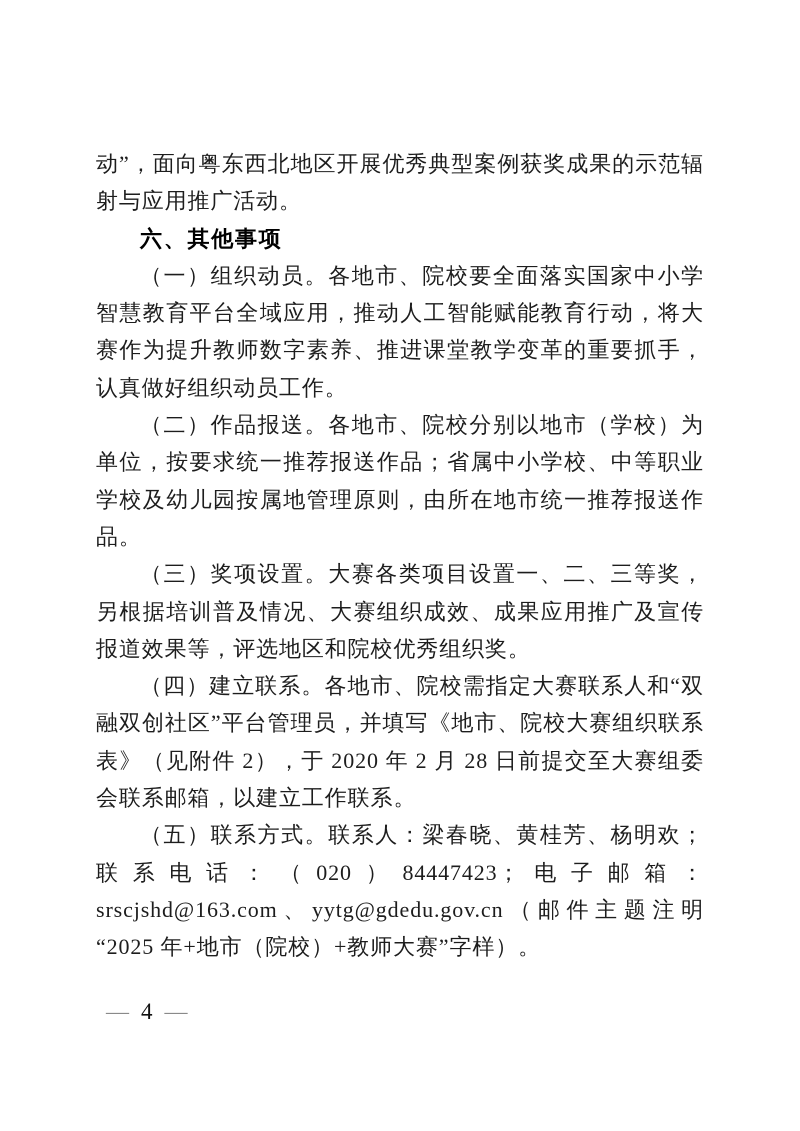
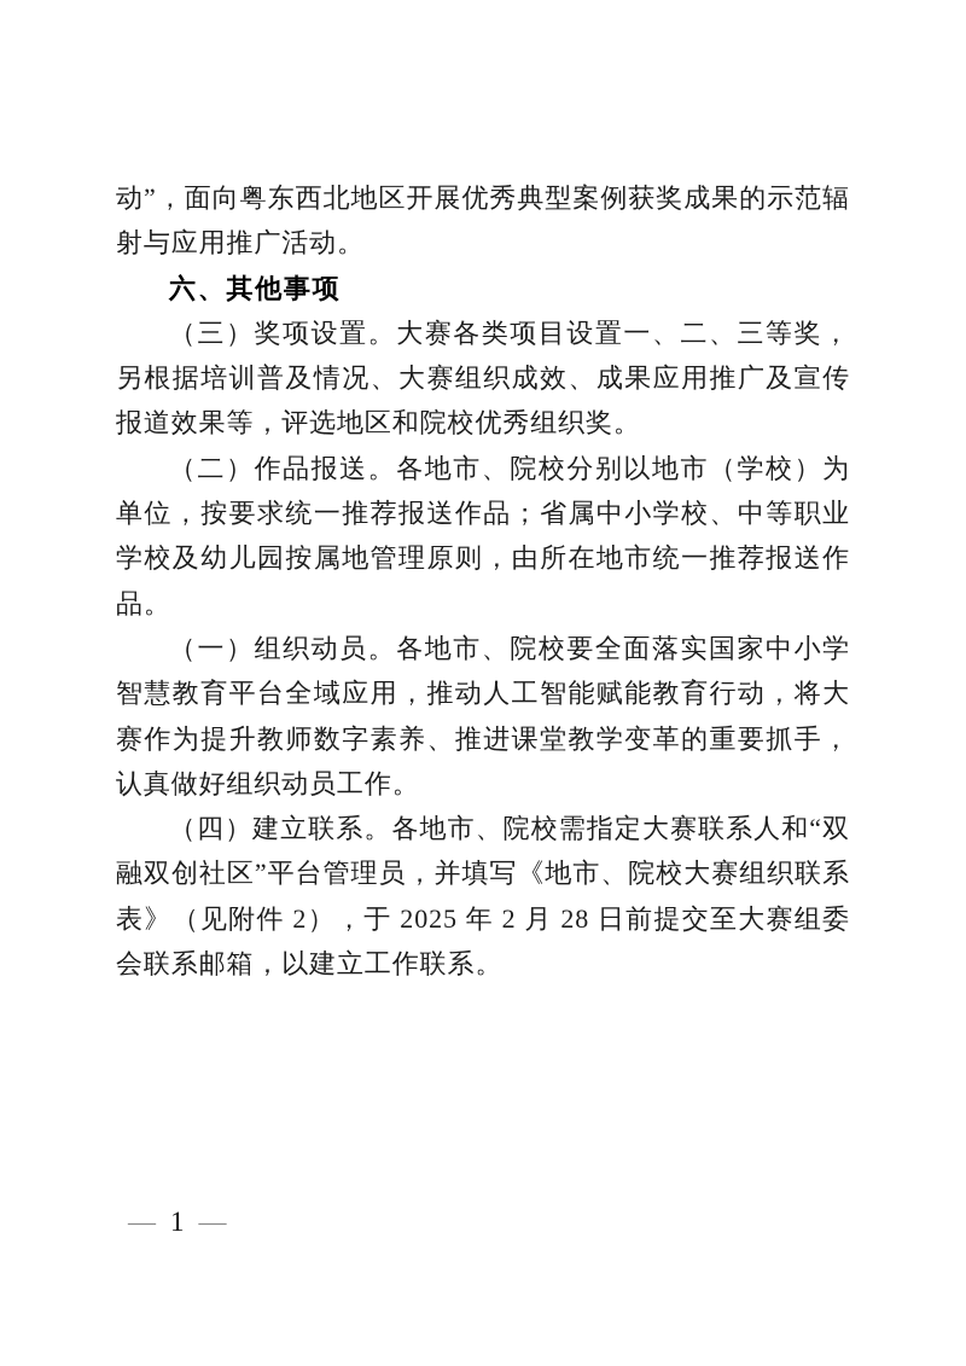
  动”，面向粤东西北地区开展优秀典型案例获奖成果的示范辐射与应用推广活动。
  六、其他事项
- （一）组织动员。各地市、院校要全面落实国家中小学智慧教育平台全域应用，推动人工智能赋能教育行动，将大赛作为提升教师数字素养、推进课堂教学变革的重要抓手，认真做好组织动员工作。
+ （三）奖项设置。大赛各类项目设置一、二、三等奖，另根据培训普及情况、大赛组织成效、成果应用推广及宣传报道效果等，评选地区和院校优秀组织奖。
  （二）作品报送。各地市、院校分别以地市（学校）为单位，按要求统一推荐报送作品；省属中小学校、中等职业学校及幼儿园按属地管理原则，由所在地市统一推荐报送作品。
- （三）奖项设置。大赛各类项目设置一、二、三等奖，另根据培训普及情况、大赛组织成效、成果应用推广及宣传报道效果等，评选地区和院校优秀组织奖。
+ （一）组织动员。各地市、院校要全面落实国家中小学智慧教育平台全域应用，推动人工智能赋能教育行动，将大赛作为提升教师数字素养、推进课堂教学变革的重要抓手，认真做好组织动员工作。
- （四）建立联系。各地市、院校需指定大赛联系人和“双融双创社区”平台管理员，并填写《地市、院校大赛组织联系表》（见附件 2），于 2020 年 2 月 28 日前提交至大赛组委会联系邮箱，以建立工作联系。
+ （四）建立联系。各地市、院校需指定大赛联系人和“双融双创社区”平台管理员，并填写《地市、院校大赛组织联系表》（见附件 2），于 2025 年 2 月 28 日前提交至大赛组委会联系邮箱，以建立工作联系。
- （五）联系方式。联系人：梁春晓、黄桂芳、杨明欢；联系电话：（020）84447423；电子邮箱：srscjshd@163.com、yytg@gdedu.gov.cn（邮件主题注明“2025 年+地市（院校）+教师大赛”字样）。
- — 4 —
+ — 1 —
